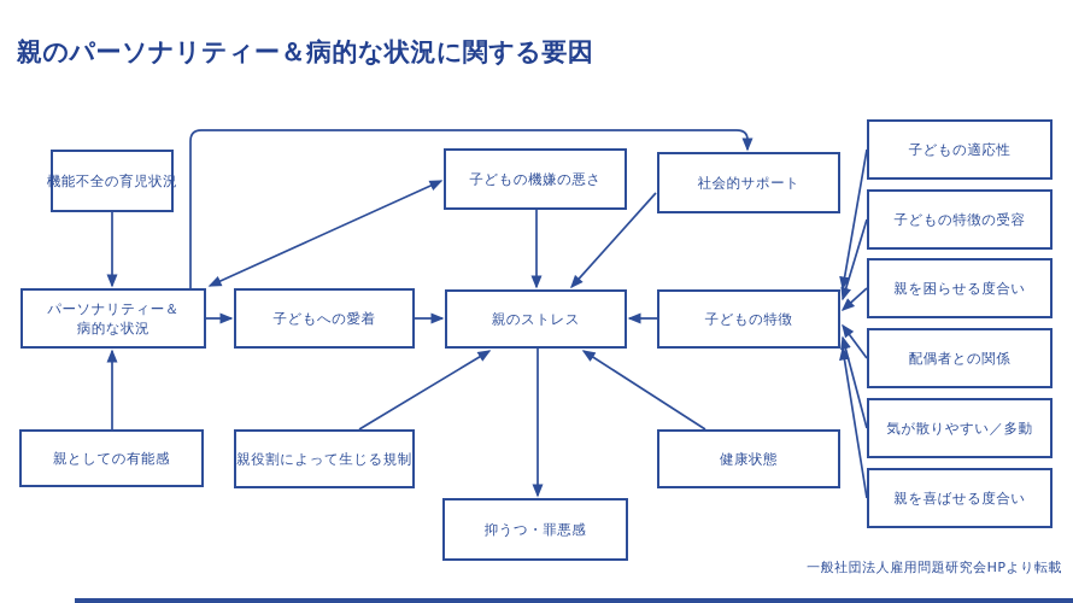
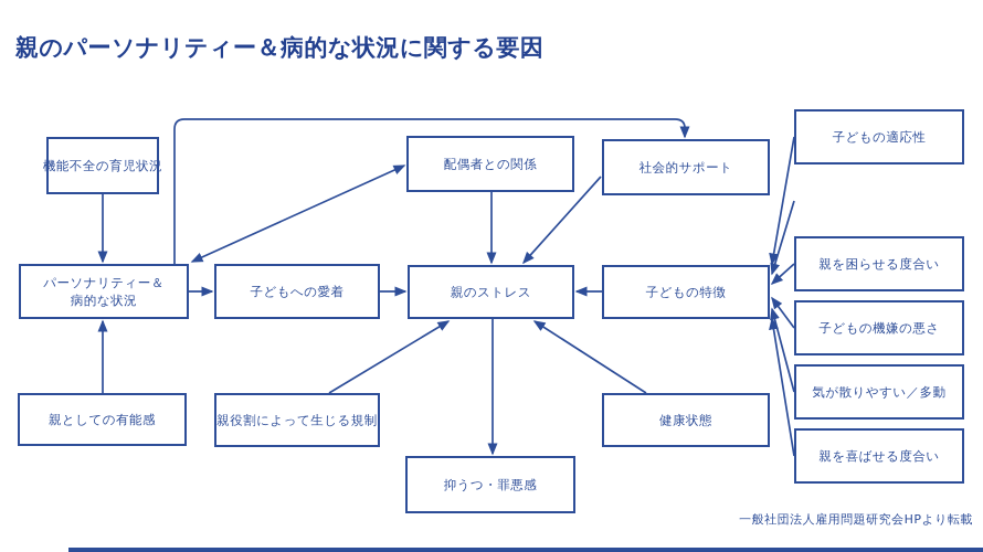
  親のパーソナリティー＆病的な状況に関する要因
  機能不全の育児状況
  パーソナリティー＆病的な状況
  親としての有能感
  子どもへの愛着
- 子どもの機嫌の悪さ
+ 配偶者との関係
  社会的サポート
  親のストレス
  子どもの特徴
  親役割によって生じる規制
  健康状態
  抑うつ・罪悪感
  子どもの適応性
- 子どもの特徴の受容
  親を困らせる度合い
- 配偶者との関係
+ 子どもの機嫌の悪さ
  気が散りやすい／多動
  親を喜ばせる度合い
  一般社団法人雇用問題研究会HPより転載
